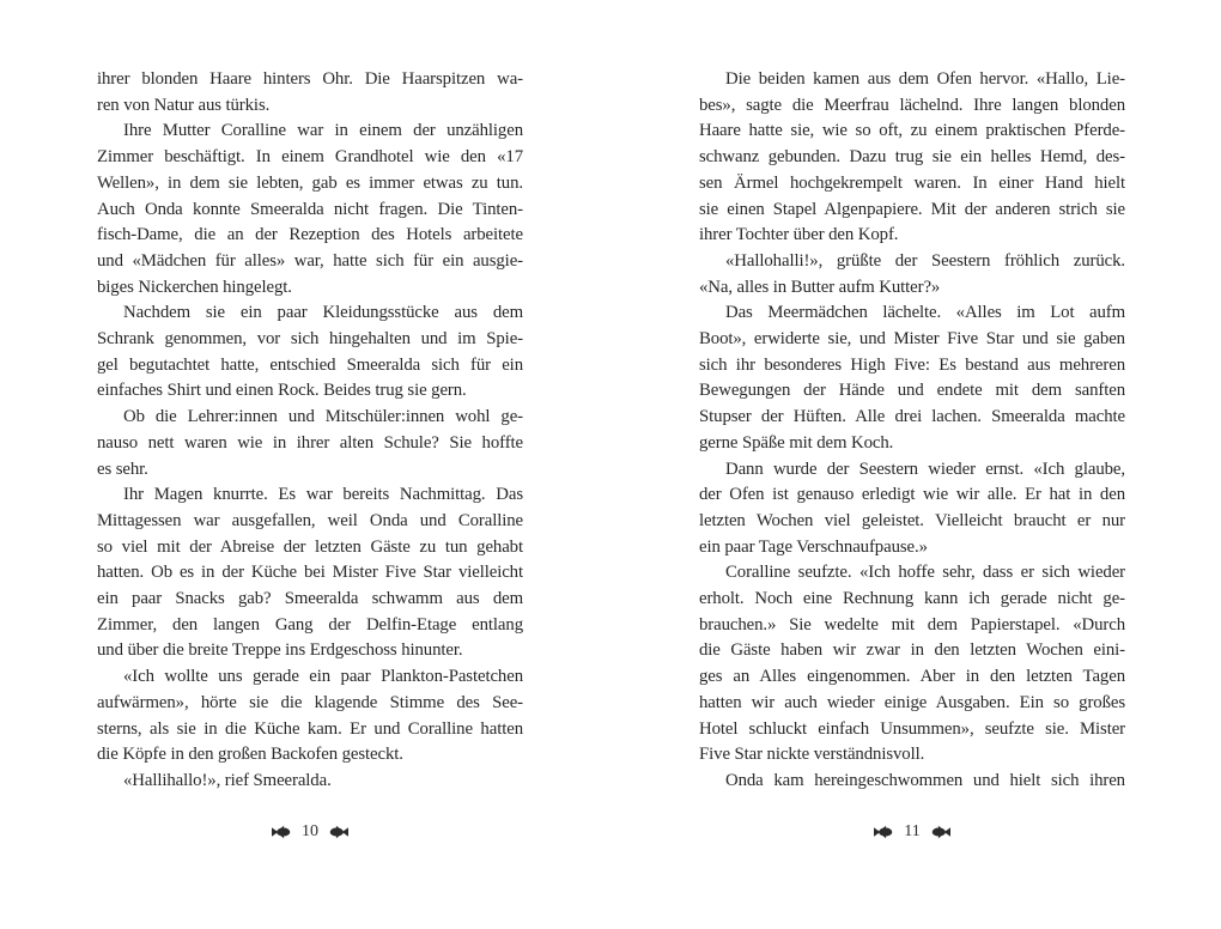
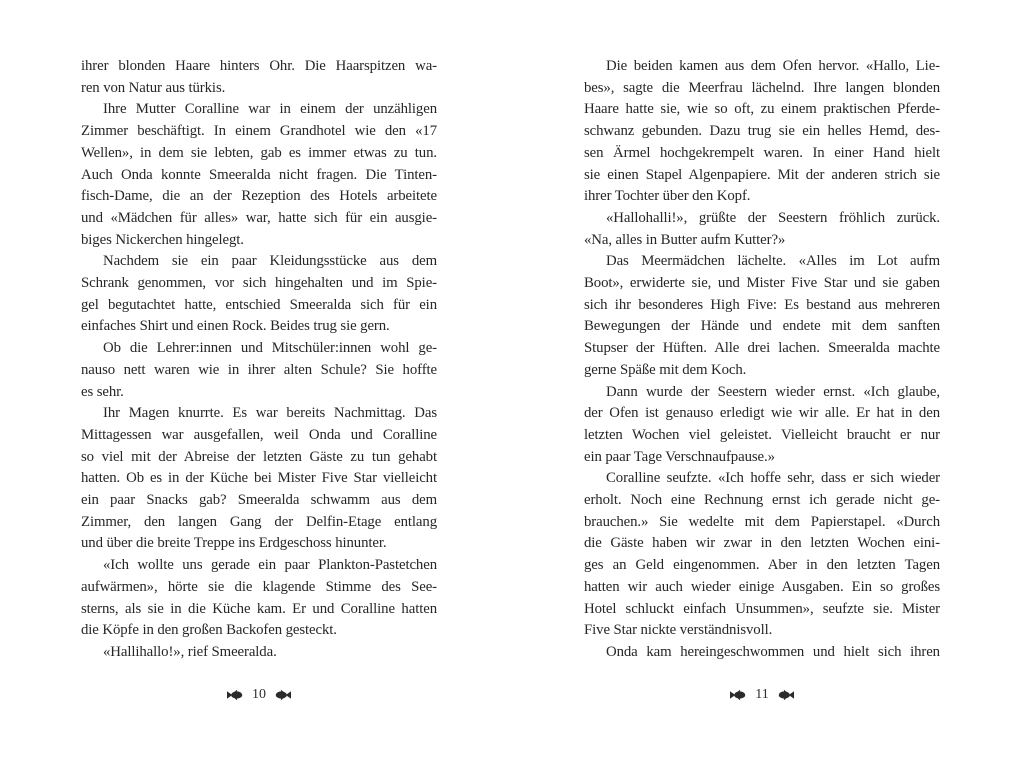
  ihrer blonden Haare hinters Ohr. Die Haarspitzen wa-
  ren von Natur aus türkis.
  Ihre Mutter Coralline war in einem der unzähligen
  Zimmer beschäftigt. In einem Grandhotel wie den «17
  Wellen», in dem sie lebten, gab es immer etwas zu tun.
  Auch Onda konnte Smeeralda nicht fragen. Die Tinten-
  fisch-Dame, die an der Rezeption des Hotels arbeitete
  und «Mädchen für alles» war, hatte sich für ein ausgie-
  biges Nickerchen hingelegt.
  Nachdem sie ein paar Kleidungsstücke aus dem
  Schrank genommen, vor sich hingehalten und im Spie-
  gel begutachtet hatte, entschied Smeeralda sich für ein
  einfaches Shirt und einen Rock. Beides trug sie gern.
  Ob die Lehrer:innen und Mitschüler:innen wohl ge-
  nauso nett waren wie in ihrer alten Schule? Sie hoffte
  es sehr.
  Ihr Magen knurrte. Es war bereits Nachmittag. Das
  Mittagessen war ausgefallen, weil Onda und Coralline
  so viel mit der Abreise der letzten Gäste zu tun gehabt
  hatten. Ob es in der Küche bei Mister Five Star vielleicht
  ein paar Snacks gab? Smeeralda schwamm aus dem
  Zimmer, den langen Gang der Delfin-Etage entlang
  und über die breite Treppe ins Erdgeschoss hinunter.
  «Ich wollte uns gerade ein paar Plankton-Pastetchen
  aufwärmen», hörte sie die klagende Stimme des See-
  sterns, als sie in die Küche kam. Er und Coralline hatten
  die Köpfe in den großen Backofen gesteckt.
  «Hallihallo!», rief Smeeralda.
  10
  Die beiden kamen aus dem Ofen hervor. «Hallo, Lie-
  bes», sagte die Meerfrau lächelnd. Ihre langen blonden
  Haare hatte sie, wie so oft, zu einem praktischen Pferde-
  schwanz gebunden. Dazu trug sie ein helles Hemd, des-
  sen Ärmel hochgekrempelt waren. In einer Hand hielt
  sie einen Stapel Algenpapiere. Mit der anderen strich sie
  ihrer Tochter über den Kopf.
  «Hallohalli!», grüßte der Seestern fröhlich zurück.
  «Na, alles in Butter aufm Kutter?»
  Das Meermädchen lächelte. «Alles im Lot aufm
  Boot», erwiderte sie, und Mister Five Star und sie gaben
  sich ihr besonderes High Five: Es bestand aus mehreren
  Bewegungen der Hände und endete mit dem sanften
  Stupser der Hüften. Alle drei lachen. Smeeralda machte
  gerne Späße mit dem Koch.
  Dann wurde der Seestern wieder ernst. «Ich glaube,
  der Ofen ist genauso erledigt wie wir alle. Er hat in den
  letzten Wochen viel geleistet. Vielleicht braucht er nur
  ein paar Tage Verschnaufpause.»
  Coralline seufzte. «Ich hoffe sehr, dass er sich wieder
- erholt. Noch eine Rechnung kann ich gerade nicht ge-
+ erholt. Noch eine Rechnung ernst ich gerade nicht ge-
  brauchen.» Sie wedelte mit dem Papierstapel. «Durch
  die Gäste haben wir zwar in den letzten Wochen eini-
- ges an Alles eingenommen. Aber in den letzten Tagen
+ ges an Geld eingenommen. Aber in den letzten Tagen
  hatten wir auch wieder einige Ausgaben. Ein so großes
  Hotel schluckt einfach Unsummen», seufzte sie. Mister
  Five Star nickte verständnisvoll.
  Onda kam hereingeschwommen und hielt sich ihren
  11
